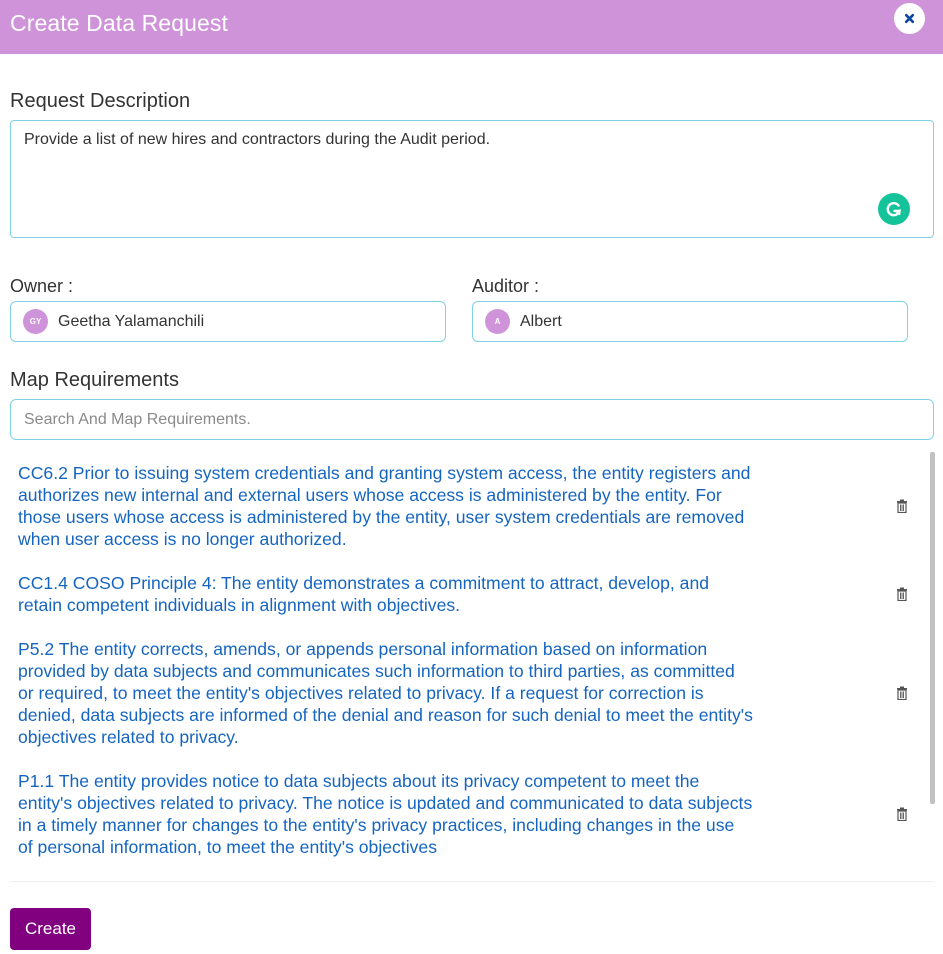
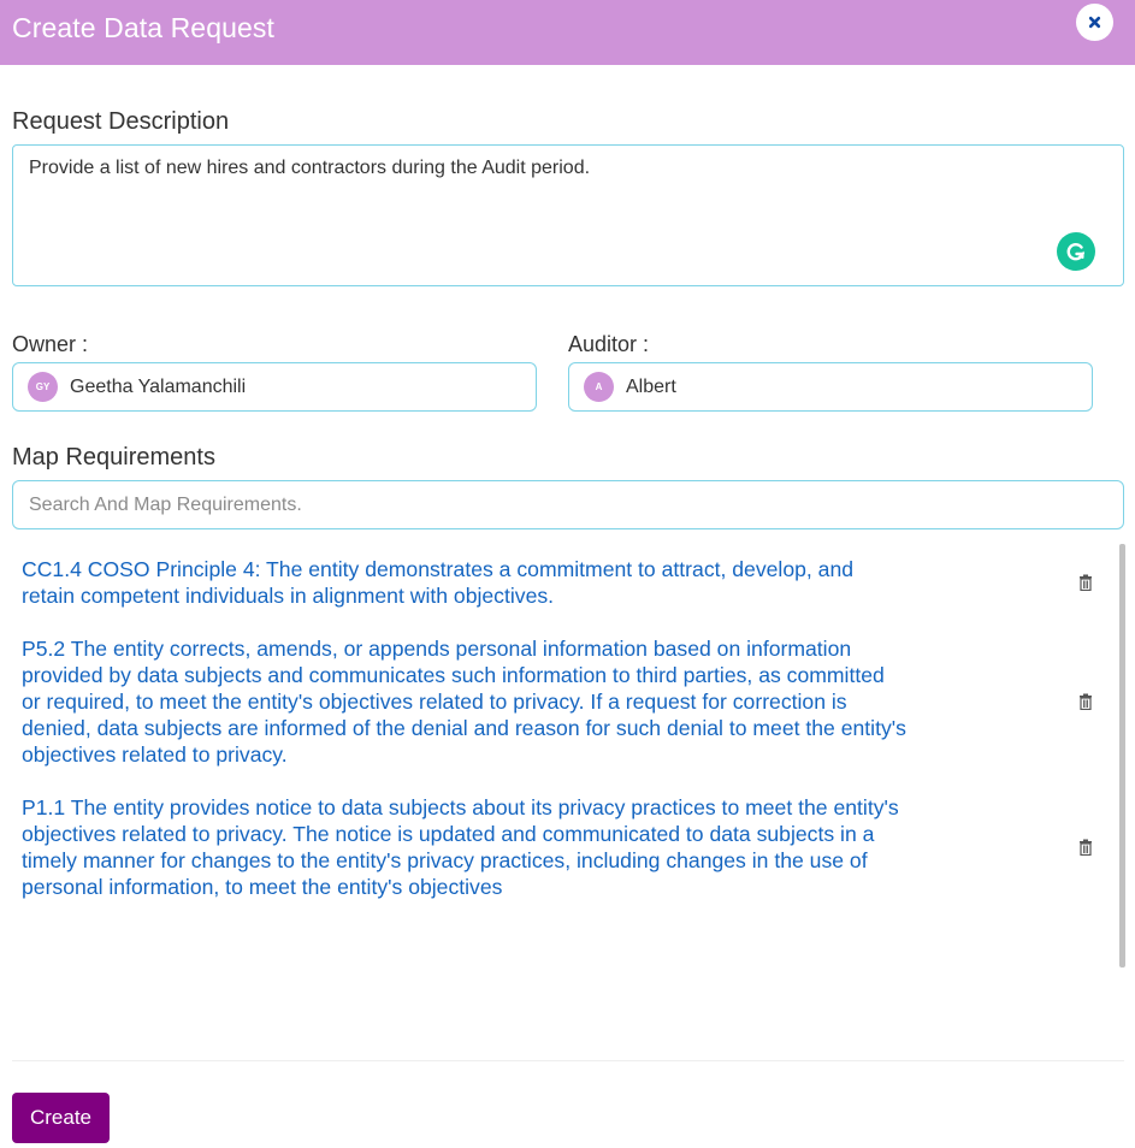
  Create Data Request
  Request Description
  Provide a list of new hires and contractors during the Audit period.
  Owner :
  GY
  Geetha Yalamanchili
  Auditor :
  A
  Albert
  Map Requirements
  Search And Map Requirements.
- CC6.2 Prior to issuing system credentials and granting system access, the entity registers and authorizes new internal and external users whose access is administered by the entity. For those users whose access is administered by the entity, user system credentials are removed when user access is no longer authorized.
  CC1.4 COSO Principle 4: The entity demonstrates a commitment to attract, develop, and retain competent individuals in alignment with objectives.
  P5.2 The entity corrects, amends, or appends personal information based on information provided by data subjects and communicates such information to third parties, as committed or required, to meet the entity's objectives related to privacy. If a request for correction is denied, data subjects are informed of the denial and reason for such denial to meet the entity's objectives related to privacy.
- P1.1 The entity provides notice to data subjects about its privacy competent to meet the entity's objectives related to privacy. The notice is updated and communicated to data subjects in a timely manner for changes to the entity's privacy practices, including changes in the use of personal information, to meet the entity's objectives
+ P1.1 The entity provides notice to data subjects about its privacy practices to meet the entity's objectives related to privacy. The notice is updated and communicated to data subjects in a timely manner for changes to the entity's privacy practices, including changes in the use of personal information, to meet the entity's objectives
  Create
